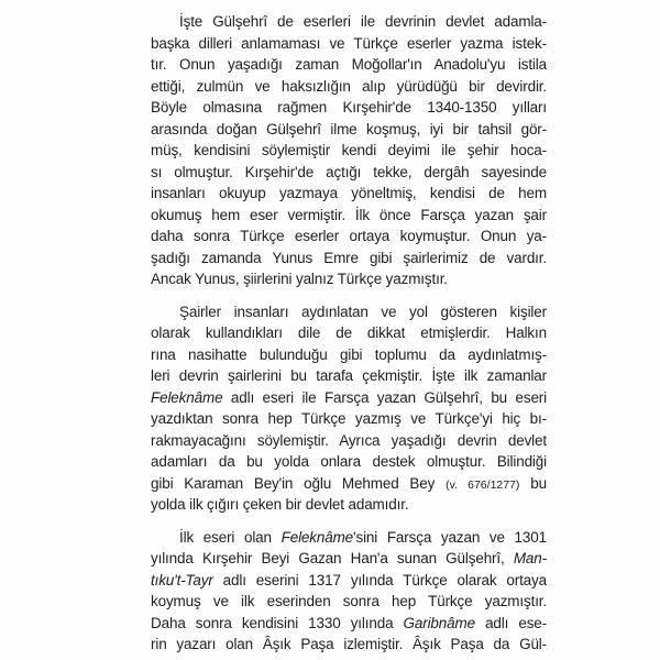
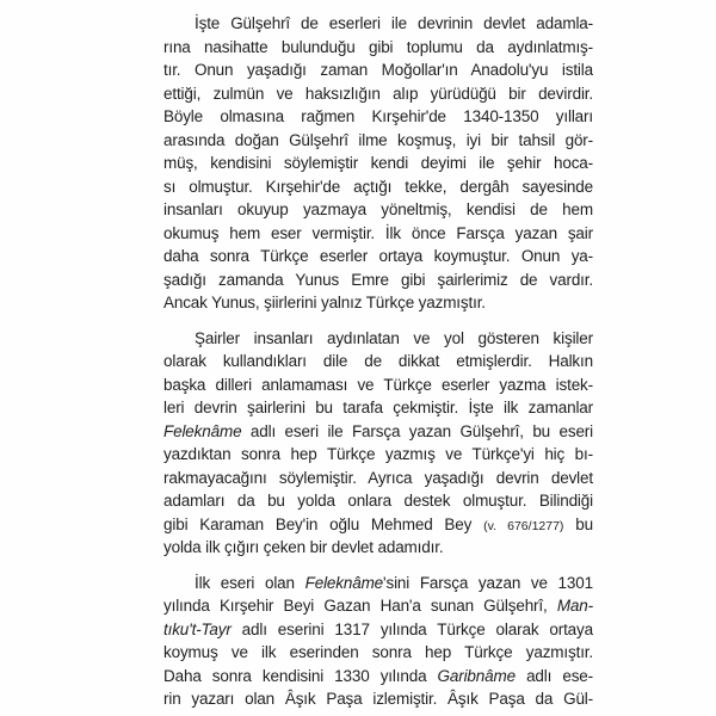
  İşte Gülşehrî de eserleri ile devrinin devlet adamla-
- başka dilleri anlamaması ve Türkçe eserler yazma istek-
+ rına nasihatte bulunduğu gibi toplumu da aydınlatmış-
  tır. Onun yaşadığı zaman Moğollar'ın Anadolu'yu istila
  ettiği, zulmün ve haksızlığın alıp yürüdüğü bir devirdir.
  Böyle olmasına rağmen Kırşehir'de 1340-1350 yılları
  arasında doğan Gülşehrî ilme koşmuş, iyi bir tahsil gör-
  müş, kendisini söylemiştir kendi deyimi ile şehir hoca-
  sı olmuştur. Kırşehir'de açtığı tekke, dergâh sayesinde
  insanları okuyup yazmaya yöneltmiş, kendisi de hem
  okumuş hem eser vermiştir. İlk önce Farsça yazan şair
  daha sonra Türkçe eserler ortaya koymuştur. Onun ya-
  şadığı zamanda Yunus Emre gibi şairlerimiz de vardır.
  Ancak Yunus, şiirlerini yalnız Türkçe yazmıştır.
  Şairler insanları aydınlatan ve yol gösteren kişiler
  olarak kullandıkları dile de dikkat etmişlerdir. Halkın
- rına nasihatte bulunduğu gibi toplumu da aydınlatmış-
+ başka dilleri anlamaması ve Türkçe eserler yazma istek-
  leri devrin şairlerini bu tarafa çekmiştir. İşte ilk zamanlar
  Feleknâme adlı eseri ile Farsça yazan Gülşehrî, bu eseri
  yazdıktan sonra hep Türkçe yazmış ve Türkçe'yi hiç bı-
  rakmayacağını söylemiştir. Ayrıca yaşadığı devrin devlet
  adamları da bu yolda onlara destek olmuştur. Bilindiği
  gibi Karaman Bey'in oğlu Mehmed Bey (v. 676/1277) bu
  yolda ilk çığırı çeken bir devlet adamıdır.
  İlk eseri olan Feleknâme'sini Farsça yazan ve 1301
  yılında Kırşehir Beyi Gazan Han'a sunan Gülşehrî, Man-
  tıku't-Tayr adlı eserini 1317 yılında Türkçe olarak ortaya
  koymuş ve ilk eserinden sonra hep Türkçe yazmıştır.
  Daha sonra kendisini 1330 yılında Garibnâme adlı ese-
  rin yazarı olan Âşık Paşa izlemiştir. Âşık Paşa da Gül-
